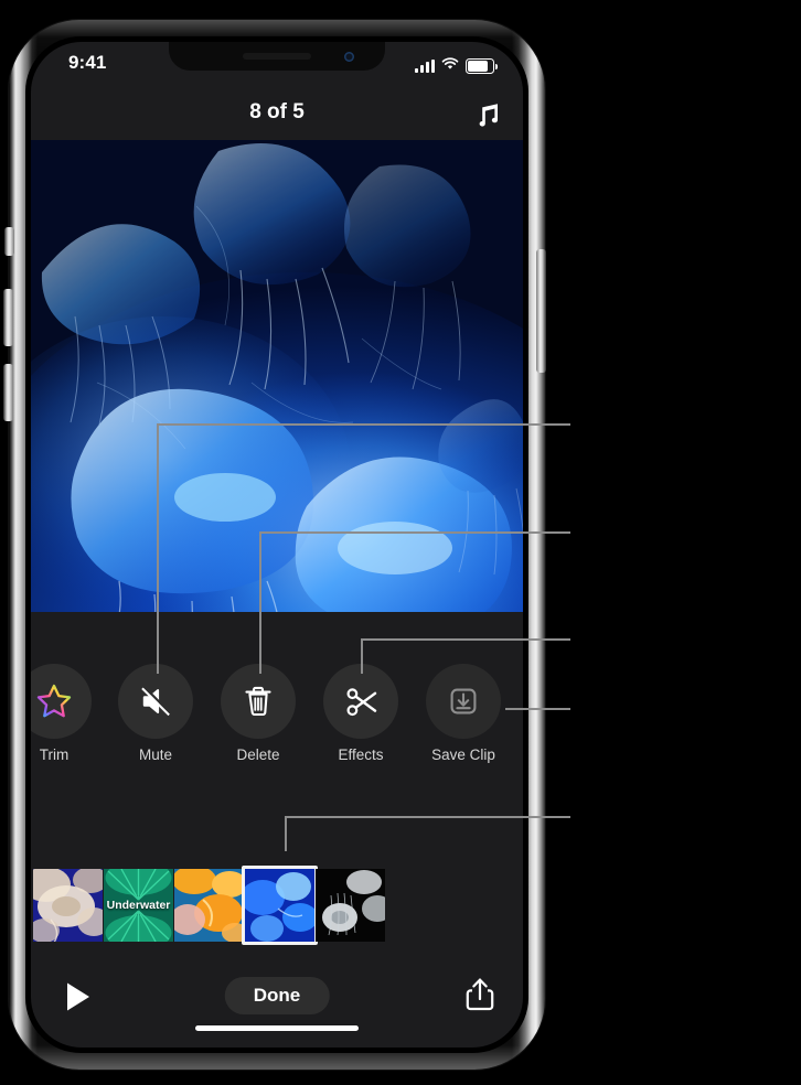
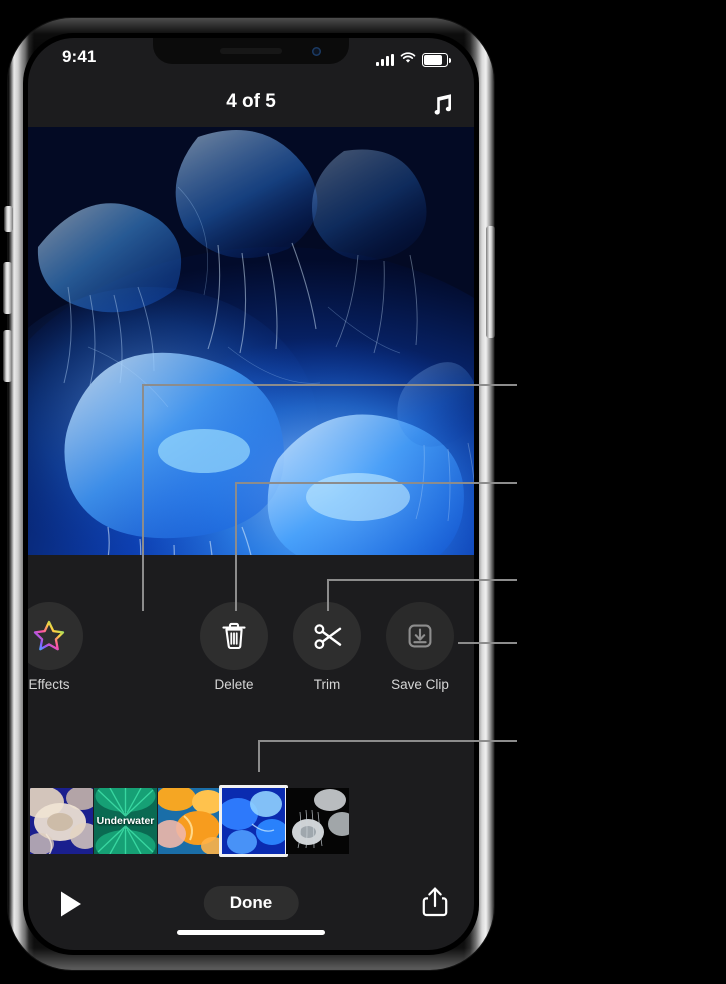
  9:41
- 8 of 5
+ 4 of 5
- Trim
+ Effects
- Mute
  Delete
- Effects
+ Trim
  Save Clip
  Underwater
  Done
